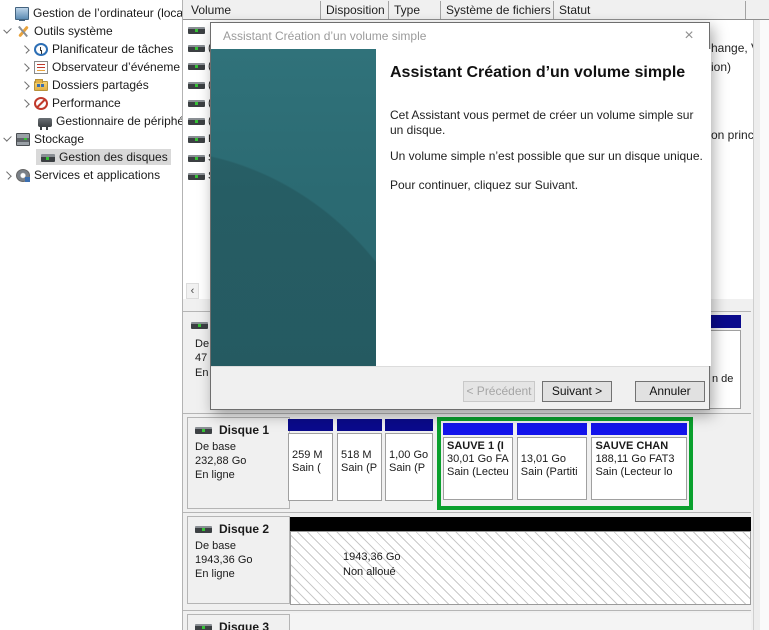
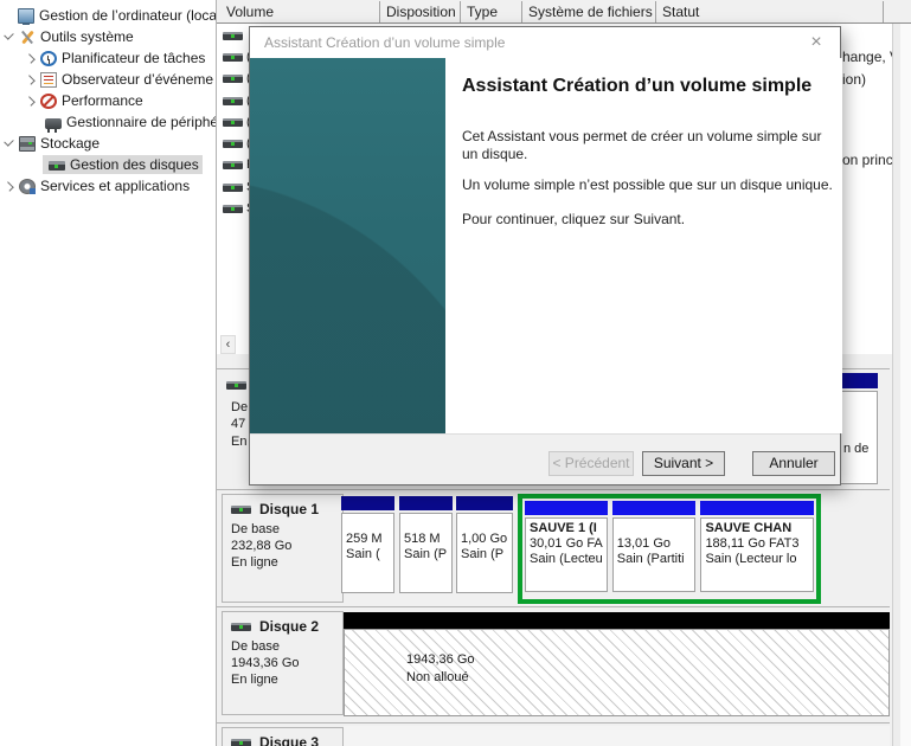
  Gestion de l’ordinateur (loca
  Outils système
  Planificateur de tâches
  Observateur d’événeme
- Dossiers partagés
  Performance
  Gestionnaire de périphé
  Stockage
  Gestion des disques
  Services et applications
  Volume
  Disposition
  Type
  Système de fichiers
  Statut
  ion)
  ‹
  De
  47
  En
  n de
  Disque 1
  De base
  232,88 Go
  En ligne
  259 M
  Sain (
  518 M
  Sain (P
  1,00 Go
  Sain (P
  SAUVE 1 (I
  30,01 Go FA
  Sain (Lecteu
  13,01 Go
  Sain (Partiti
  SAUVE CHAN
  188,11 Go FAT3
  Sain (Lecteur lo
  Disque 2
  De base
  1943,36 Go
  En ligne
  1943,36 Go
  Non alloué
  Disque 3
  Assistant Création d’un volume simple
  ×
  Assistant Création d’un volume simple
  Cet Assistant vous permet de créer un volume simple sur un disque.
  Un volume simple n’est possible que sur un disque unique.
  Pour continuer, cliquez sur Suivant.
  < Précédent
  Suivant >
  Annuler
